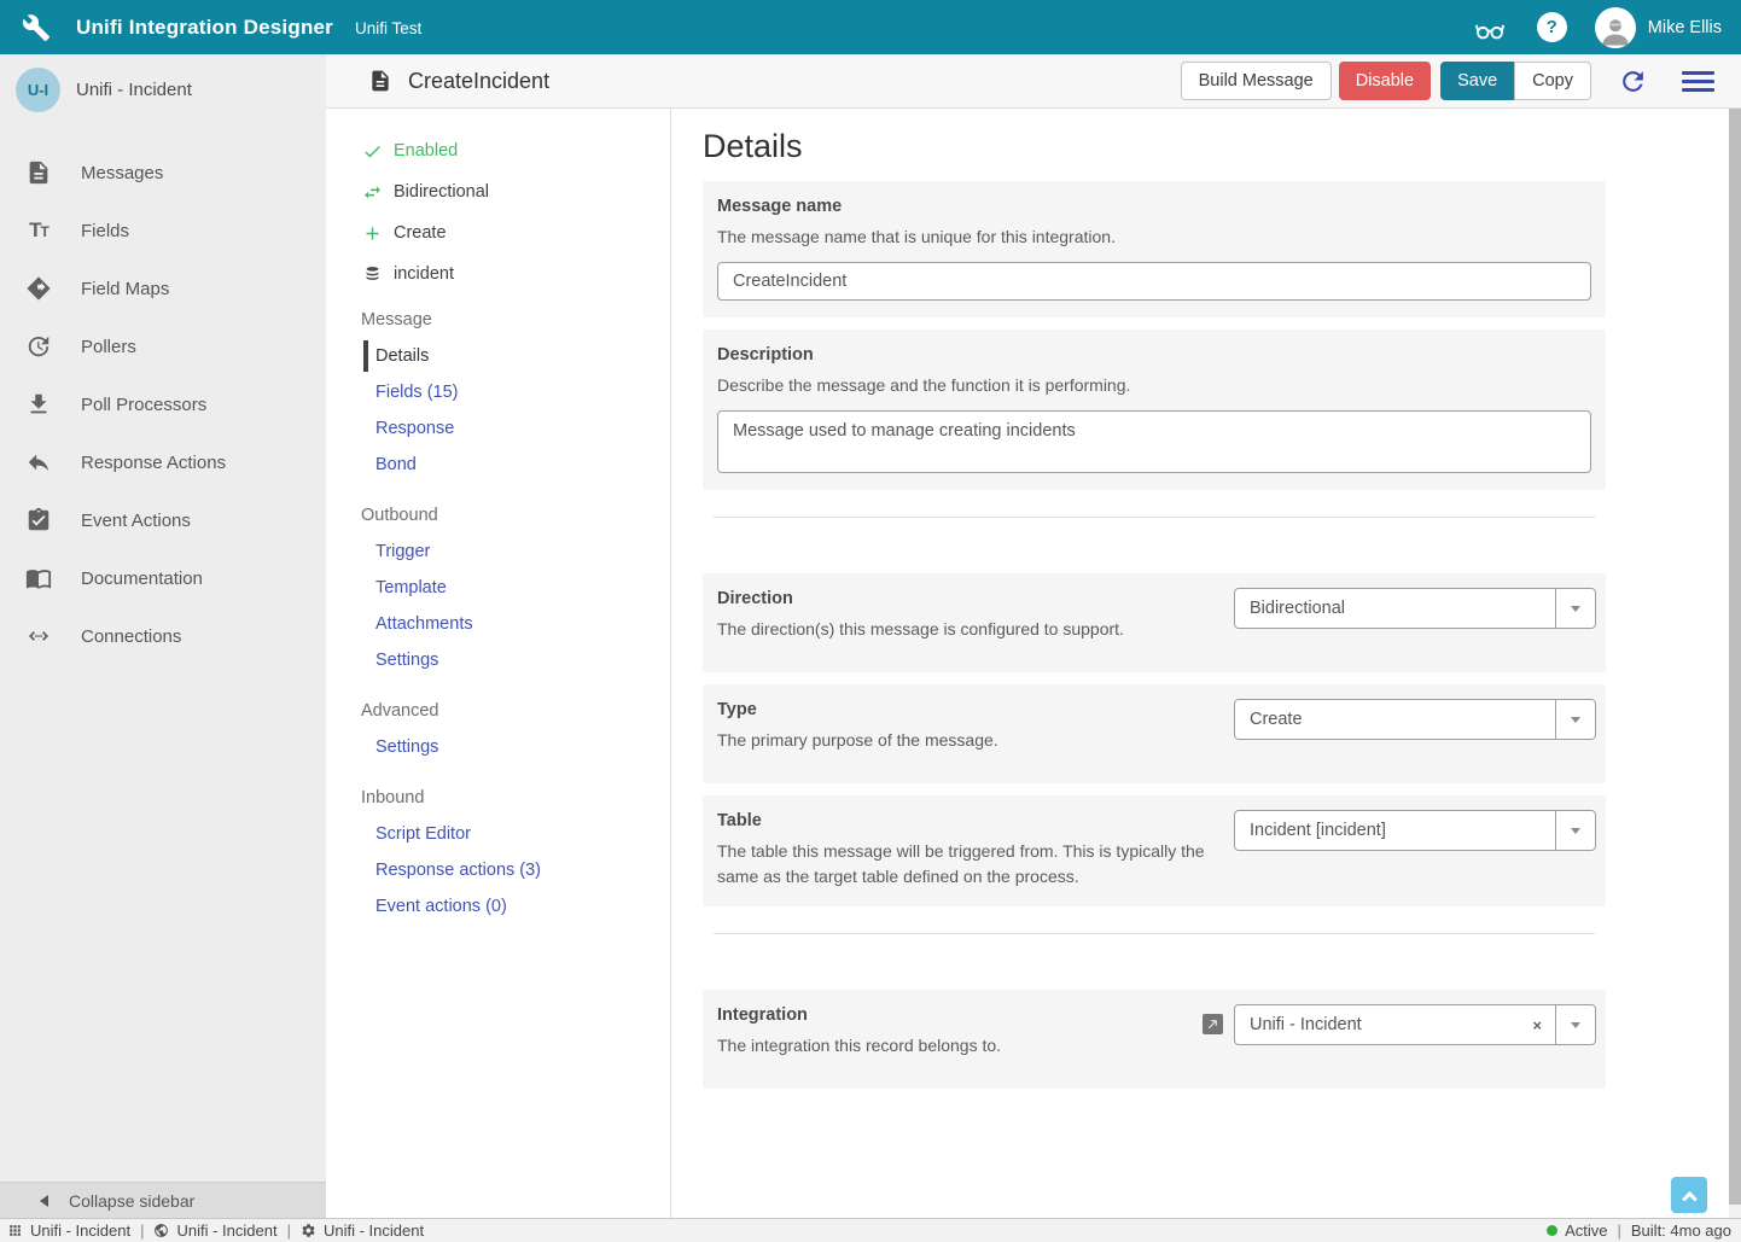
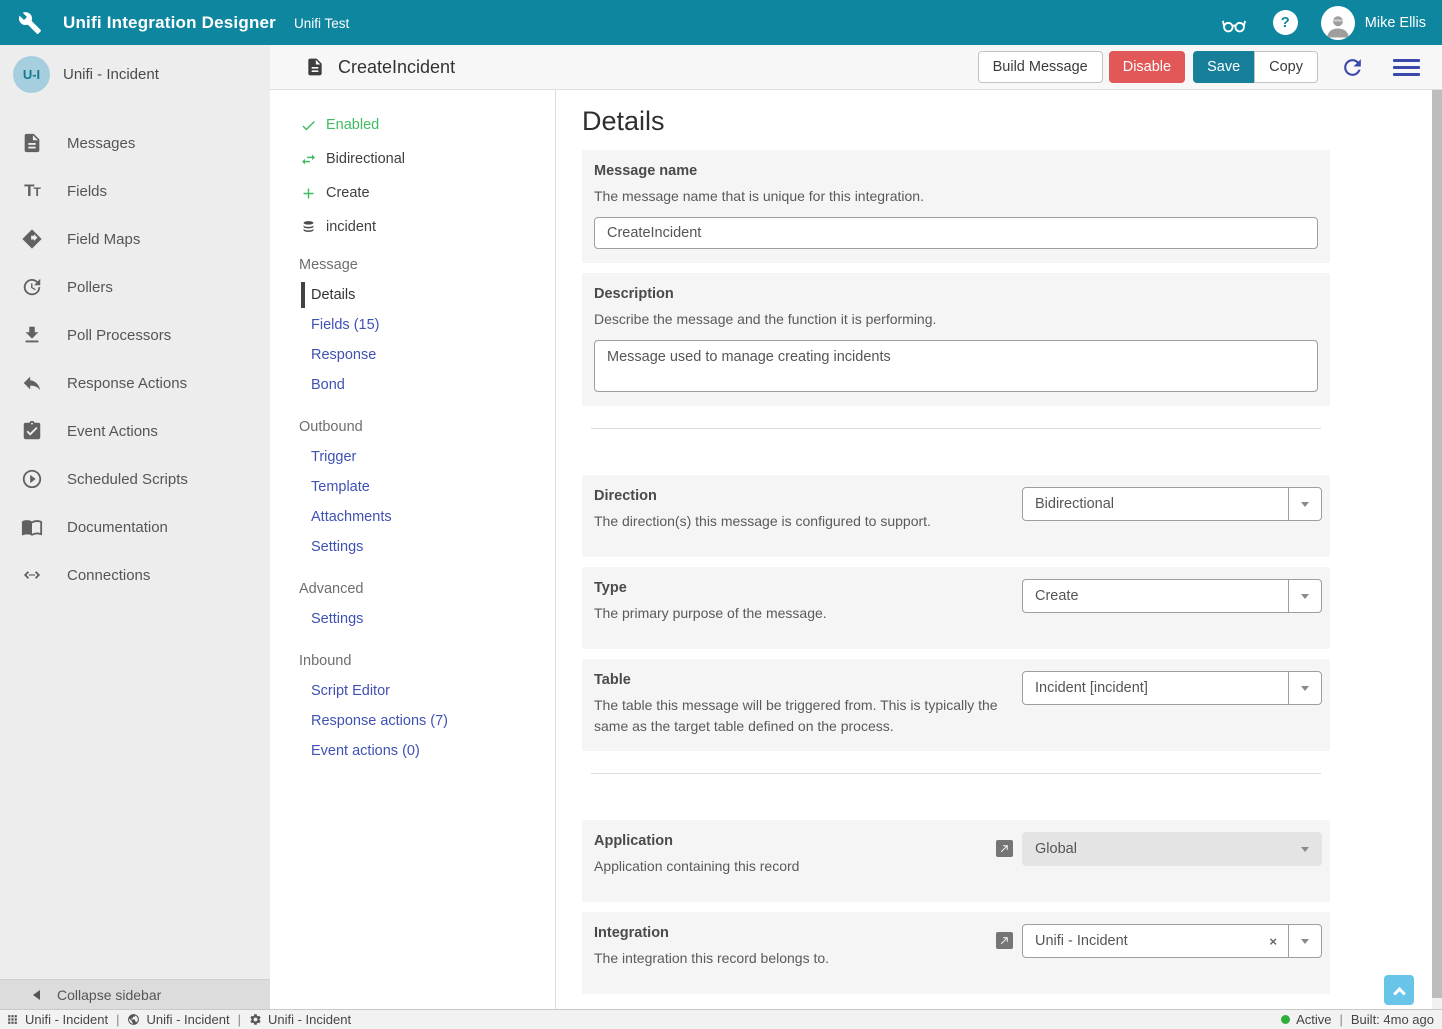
  Unifi Integration Designer
  Unifi Test
  ?
  Mike Ellis
  U-I
  Unifi - Incident
  Messages
  TT
  Fields
  Field Maps
  Pollers
  Poll Processors
  Response Actions
  Event Actions
+ Scheduled Scripts
  Documentation
  Connections
  Collapse sidebar
  CreateIncident
  Build Message
  Disable
  Save
  Copy
  Enabled
  Bidirectional
  Create
  incident
  Message
  Details
  Fields (15)
  Response
  Bond
  Outbound
  Trigger
  Template
  Attachments
  Settings
  Advanced
  Settings
  Inbound
  Script Editor
- Response actions (3)
+ Response actions (7)
  Event actions (0)
  Details
  Message name
  The message name that is unique for this integration.
  CreateIncident
  Description
  Describe the message and the function it is performing.
  Message used to manage creating incidents
  Direction
  The direction(s) this message is configured to support.
  Bidirectional
  Type
  The primary purpose of the message.
  Create
  Table
  The table this message will be triggered from. This is typically the same as the target table defined on the process.
  Incident [incident]
+ Application
+ Application containing this record
+ Global
  Integration
  The integration this record belongs to.
  Unifi - Incident
  ×
  Unifi - Incident
  |
  Unifi - Incident
  |
  Unifi - Incident
  Active
  |
  Built: 4mo ago
